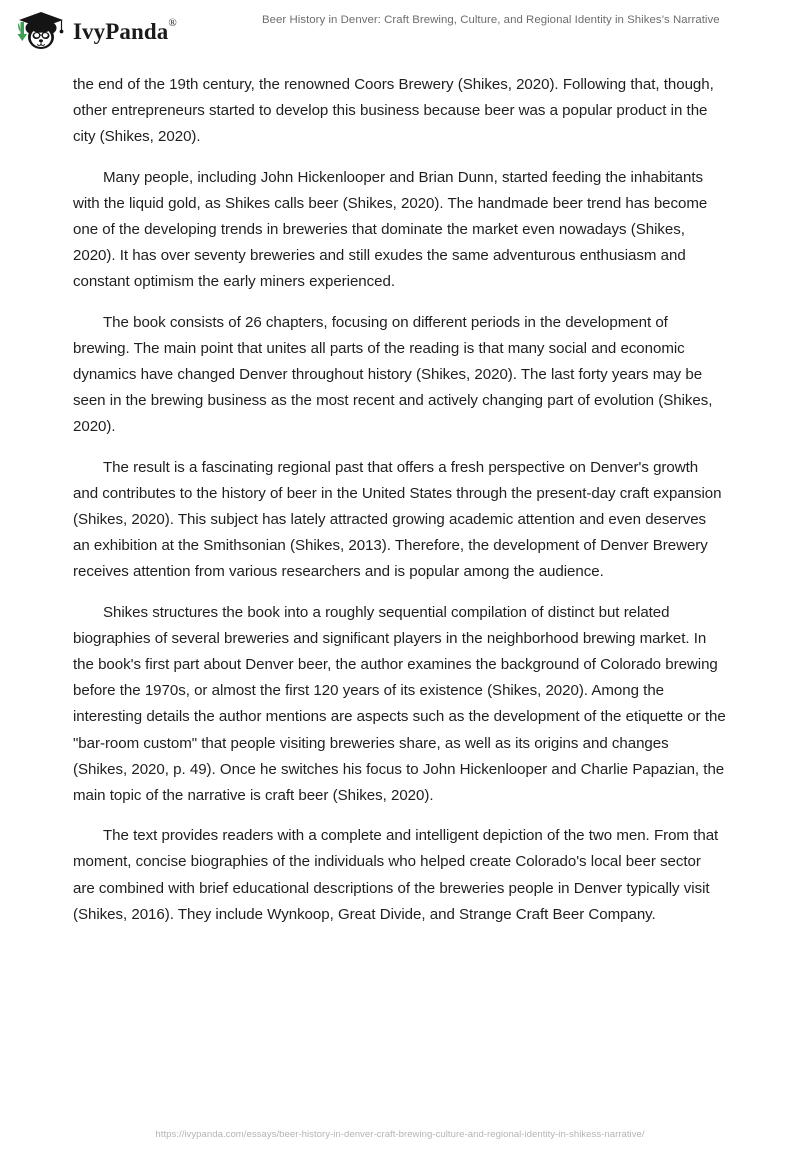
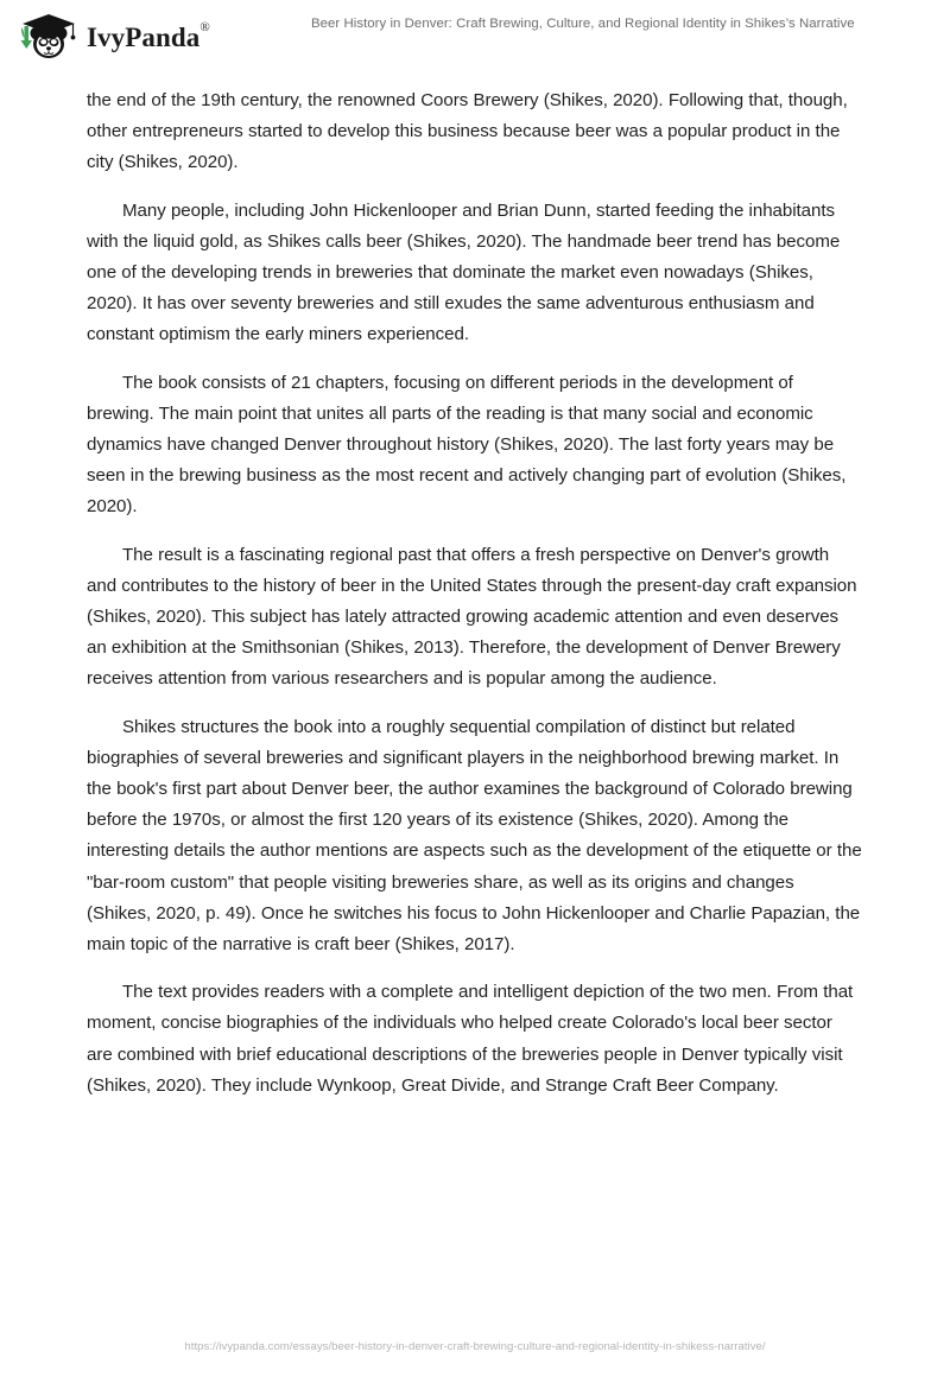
  IvyPanda®
  Beer History in Denver: Craft Brewing, Culture, and Regional Identity in Shikes’s Narrative
  the end of the 19th century, the renowned Coors Brewery (Shikes, 2020). Following that, though, other entrepreneurs started to develop this business because beer was a popular product in the city (Shikes, 2020).
  Many people, including John Hickenlooper and Brian Dunn, started feeding the inhabitants with the liquid gold, as Shikes calls beer (Shikes, 2020). The handmade beer trend has become one of the developing trends in breweries that dominate the market even nowadays (Shikes, 2020). It has over seventy breweries and still exudes the same adventurous enthusiasm and constant optimism the early miners experienced.
- The book consists of 26 chapters, focusing on different periods in the development of brewing. The main point that unites all parts of the reading is that many social and economic dynamics have changed Denver throughout history (Shikes, 2020). The last forty years may be seen in the brewing business as the most recent and actively changing part of evolution (Shikes, 2020).
+ The book consists of 21 chapters, focusing on different periods in the development of brewing. The main point that unites all parts of the reading is that many social and economic dynamics have changed Denver throughout history (Shikes, 2020). The last forty years may be seen in the brewing business as the most recent and actively changing part of evolution (Shikes, 2020).
  The result is a fascinating regional past that offers a fresh perspective on Denver's growth and contributes to the history of beer in the United States through the present-day craft expansion (Shikes, 2020). This subject has lately attracted growing academic attention and even deserves an exhibition at the Smithsonian (Shikes, 2013). Therefore, the development of Denver Brewery receives attention from various researchers and is popular among the audience.
- Shikes structures the book into a roughly sequential compilation of distinct but related biographies of several breweries and significant players in the neighborhood brewing market. In the book's first part about Denver beer, the author examines the background of Colorado brewing before the 1970s, or almost the first 120 years of its existence (Shikes, 2020). Among the interesting details the author mentions are aspects such as the development of the etiquette or the "bar-room custom" that people visiting breweries share, as well as its origins and changes (Shikes, 2020, p. 49). Once he switches his focus to John Hickenlooper and Charlie Papazian, the main topic of the narrative is craft beer (Shikes, 2020).
+ Shikes structures the book into a roughly sequential compilation of distinct but related biographies of several breweries and significant players in the neighborhood brewing market. In the book's first part about Denver beer, the author examines the background of Colorado brewing before the 1970s, or almost the first 120 years of its existence (Shikes, 2020). Among the interesting details the author mentions are aspects such as the development of the etiquette or the "bar-room custom" that people visiting breweries share, as well as its origins and changes (Shikes, 2020, p. 49). Once he switches his focus to John Hickenlooper and Charlie Papazian, the main topic of the narrative is craft beer (Shikes, 2017).
- The text provides readers with a complete and intelligent depiction of the two men. From that moment, concise biographies of the individuals who helped create Colorado's local beer sector are combined with brief educational descriptions of the breweries people in Denver typically visit (Shikes, 2016). They include Wynkoop, Great Divide, and Strange Craft Beer Company.
+ The text provides readers with a complete and intelligent depiction of the two men. From that moment, concise biographies of the individuals who helped create Colorado's local beer sector are combined with brief educational descriptions of the breweries people in Denver typically visit (Shikes, 2020). They include Wynkoop, Great Divide, and Strange Craft Beer Company.
  https://ivypanda.com/essays/beer-history-in-denver-craft-brewing-culture-and-regional-identity-in-shikess-narrative/
